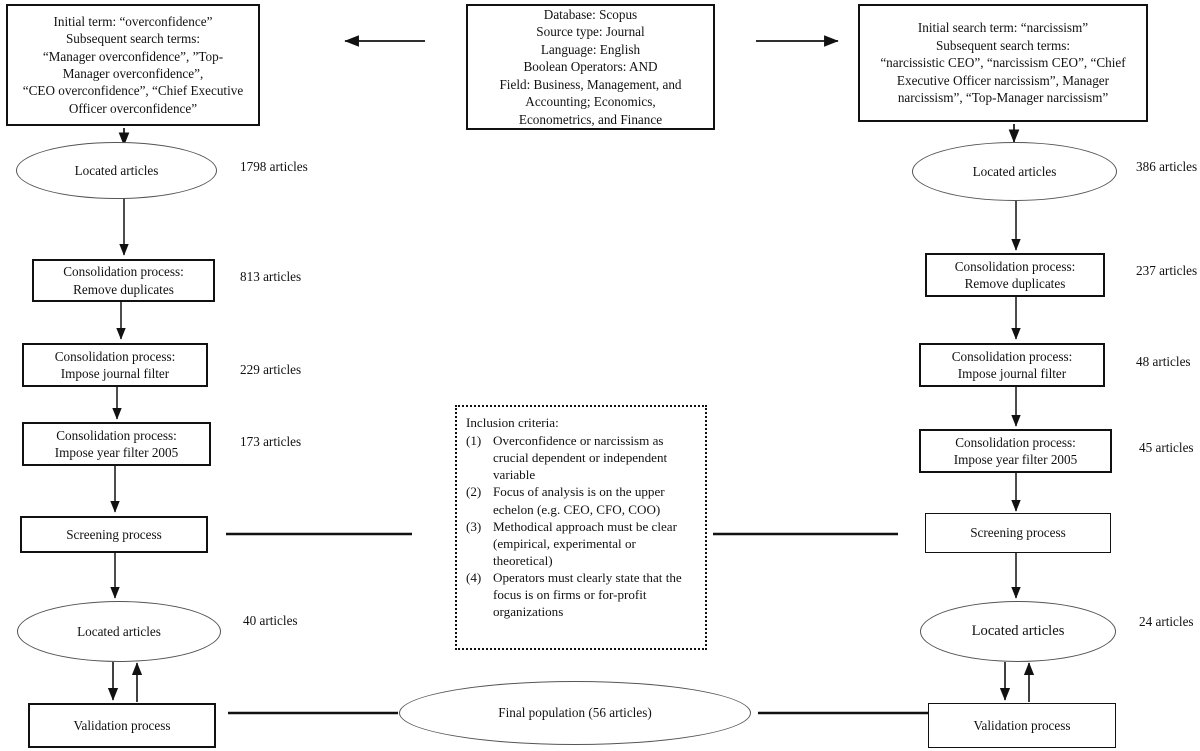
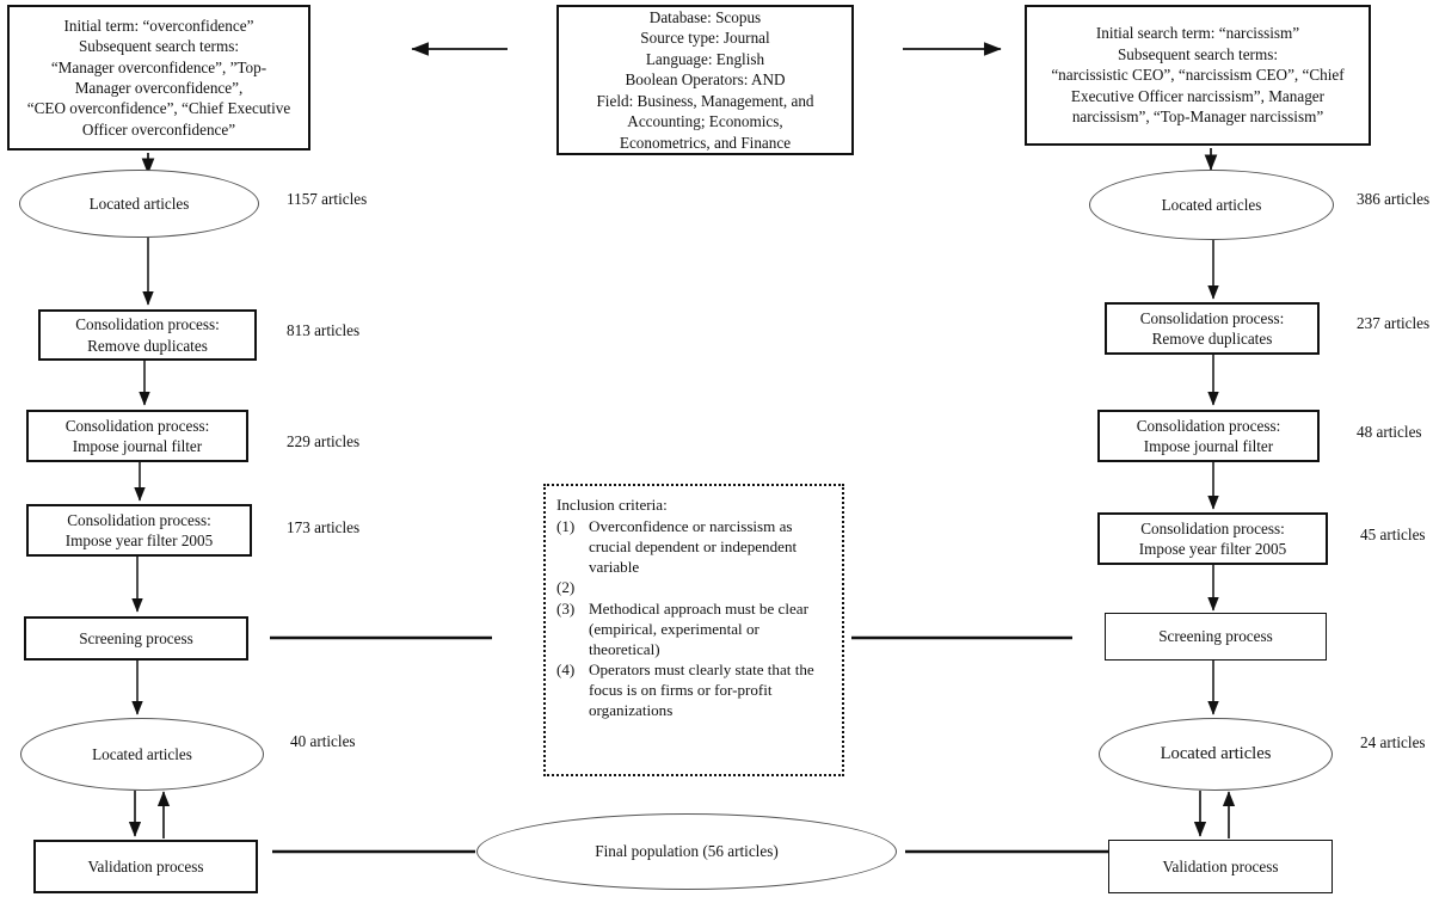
  Initial term: “overconfidence”
  Subsequent search terms:
  “Manager overconfidence”, ”Top-
  Manager overconfidence”,
  “CEO overconfidence”, “Chief Executive
  Officer overconfidence”
  Database: Scopus
  Source type: Journal
  Language: English
  Boolean Operators: AND
  Field: Business, Management, and
  Accounting; Economics,
  Econometrics, and Finance
  Initial search term: “narcissism”
  Subsequent search terms:
  “narcissistic CEO”, “narcissism CEO”, “Chief
  Executive Officer narcissism”, Manager
  narcissism”, “Top-Manager narcissism”
  Located articles
- 1798 articles
+ 1157 articles
  Consolidation process:
  Remove duplicates
  813 articles
  Consolidation process:
  Impose journal filter
  229 articles
  Consolidation process:
  Impose year filter 2005
  173 articles
  Screening process
  Located articles
  40 articles
  Validation process
  Located articles
  386 articles
  Consolidation process:
  Remove duplicates
  237 articles
  Consolidation process:
  Impose journal filter
  48 articles
  Consolidation process:
  Impose year filter 2005
  45 articles
  Screening process
  Located articles
  24 articles
  Validation process
  Inclusion criteria:
  (1)
  Overconfidence or narcissism as crucial dependent or independent variable
  (2)
- Focus of analysis is on the upper echelon (e.g. CEO, CFO, COO)
  (3)
  Methodical approach must be clear (empirical, experimental or theoretical)
  (4)
  Operators must clearly state that the focus is on firms or for-profit organizations
  Final population (56 articles)
